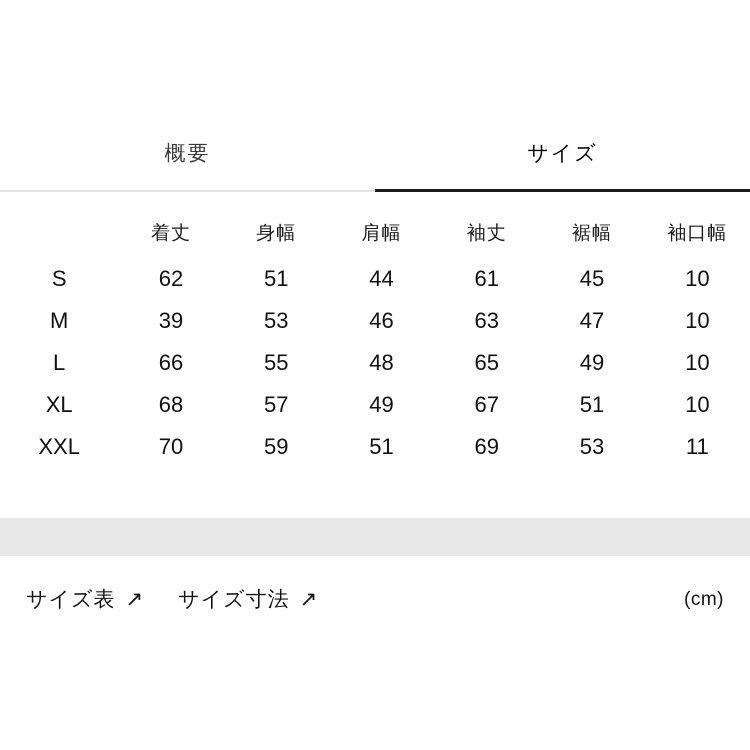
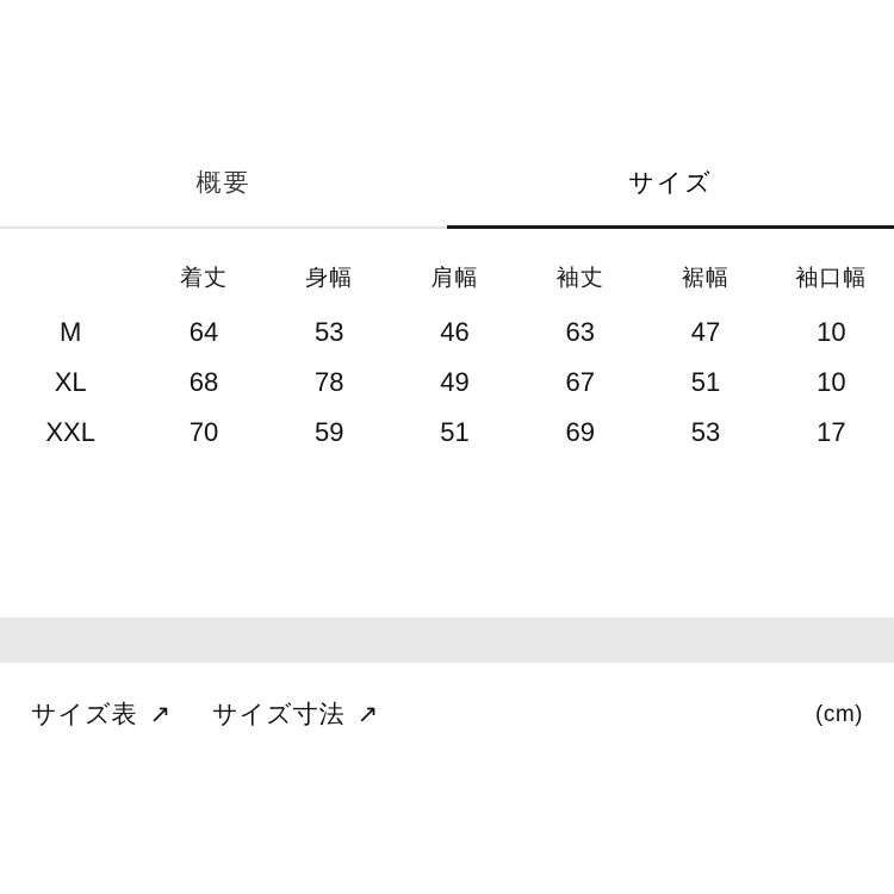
  概要
  サイズ
  	着丈	身幅	肩幅	袖丈	裾幅	袖口幅
- S	62	51	44	61	45	10
- M	39	53	46	63	47	10
+ M	64	53	46	63	47	10
- L	66	55	48	65	49	10
- XL	68	57	49	67	51	10
+ XL	68	78	49	67	51	10
- XXL	70	59	51	69	53	11
+ XXL	70	59	51	69	53	17
  サイズ表
  ↗
  サイズ寸法
  ↗
  (cm)
